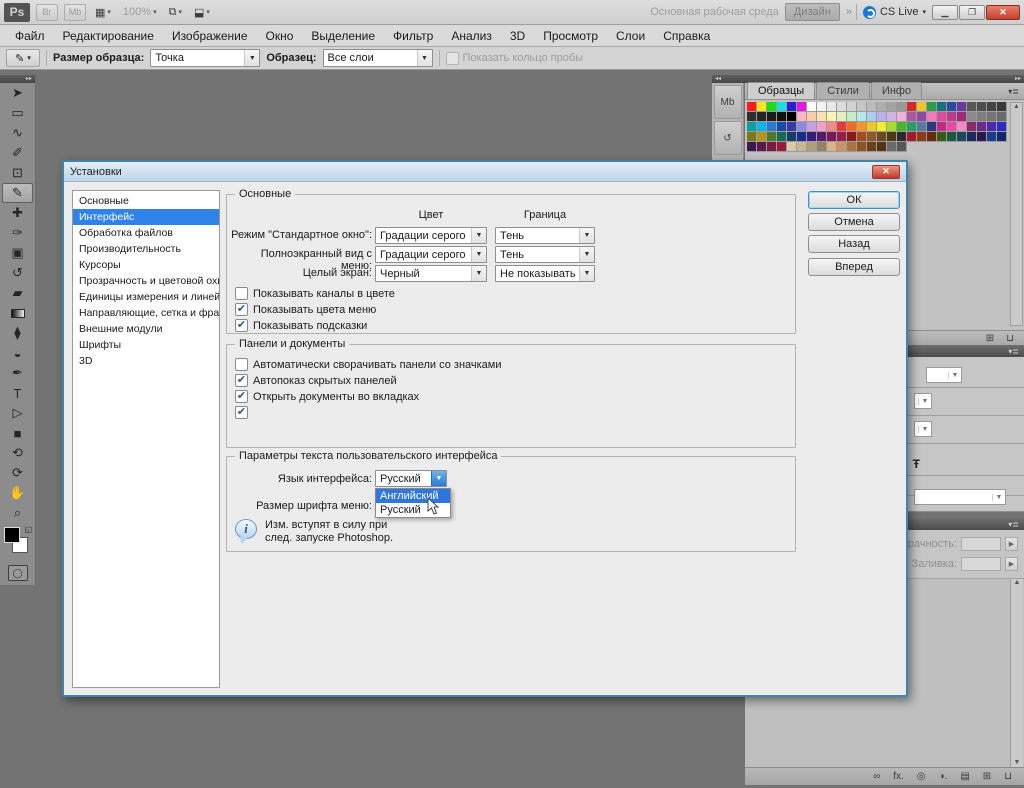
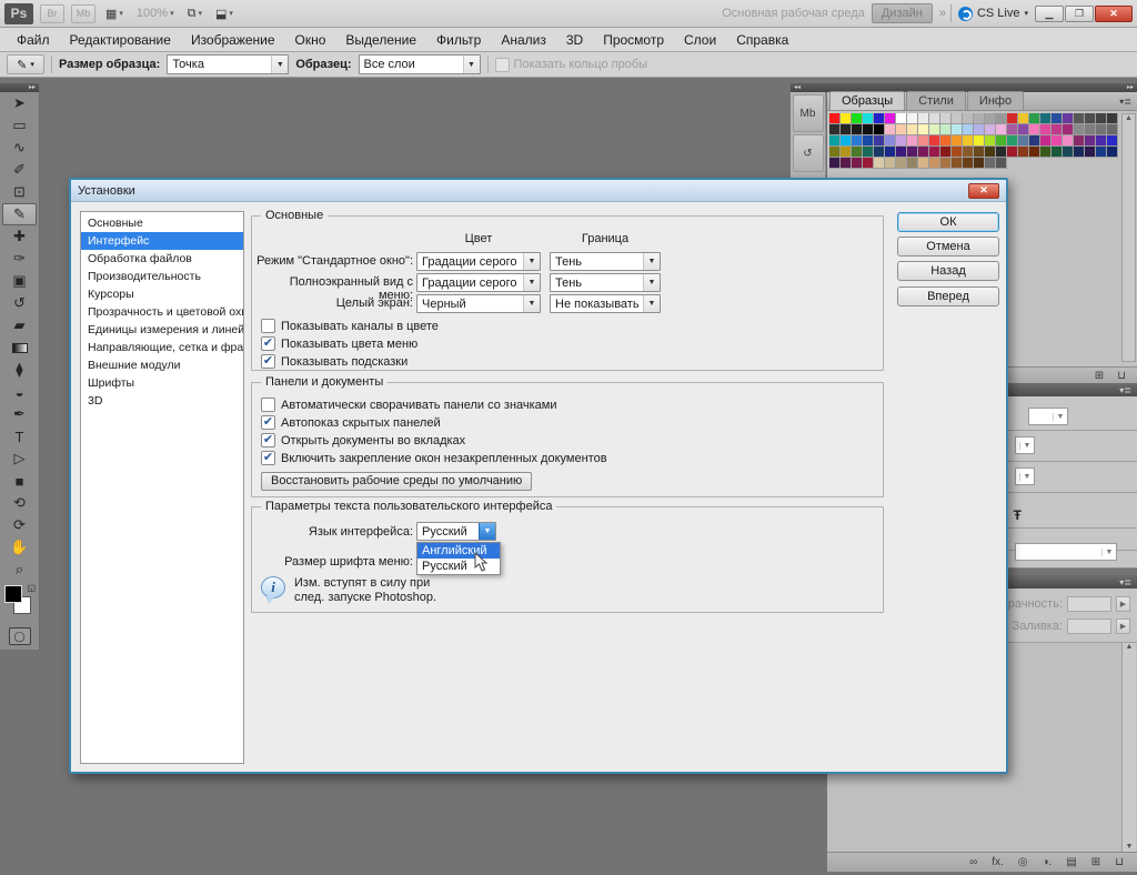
  Ps
  Br
  Mb
  ▦
  100%
  ⧉
  ⬓
  Основная рабочая среда
  Дизайн
  »
  CS Live
  ▁
  ❐
  ✕
  Файл
  Редактирование
  Изображение
  Окно
  Выделение
  Фильтр
  Анализ
  3D
  Просмотр
  Слои
  Справка
  ✎
  Размер образца:
  Точка
  Образец:
  Все слои
  Показать кольцо пробы
  ➤
  ▭
  ∿
  ✐
  ⊡
  ✎
  ✚
  ✑
  ▣
  ↺
  ▰
  ⧫
  ◒
  ✒
  T
  ▷
  ■
  ⟲
  ⟳
  ✋
  ⌕
  ◱
  ◯
  Mb
  ↺
  Образцы
  Стили
  Инфо
  ▾≣
  ⊞
  ⊔
  ▾≣
  Ŧ
  ▾≣
  Заливка:
  ∞
  fx.
  ◎
  ◑.
  ▤
  ⊞
  ⊔
  Установки
  ✕
  Основные
  Интерфейс
  Обработка файлов
  Производительность
  Курсоры
  Прозрачность и цветовой ох
  Единицы измерения и линей
  Направляющие, сетка и фра
  Внешние модули
  Шрифты
  3D
  ОК
  Отмена
  Назад
  Вперед
  Основные
  Цвет
  Граница
  Режим "Стандартное окно":
  Градации серого
  Тень
  Полноэкранный вид с меню:
  Градации серого
  Тень
  Целый экран:
  Черный
  Не показывать
  Показывать каналы в цвете
  ✔
  Показывать цвета меню
  ✔
  Показывать подсказки
  Панели и документы
  Автоматически сворачивать панели со значками
  ✔
  Автопоказ скрытых панелей
  ✔
  Открыть документы во вкладках
  ✔
+ Включить закрепление окон незакрепленных документов
+ Восстановить рабочие среды по умолчанию
  Параметры текста пользовательского интерфейса
  Язык интерфейса:
  Русский
  Размер шрифта меню:
  Английский
  Русский
  i
  Изм. вступят в силу при
  след. запуске Photoshop.
